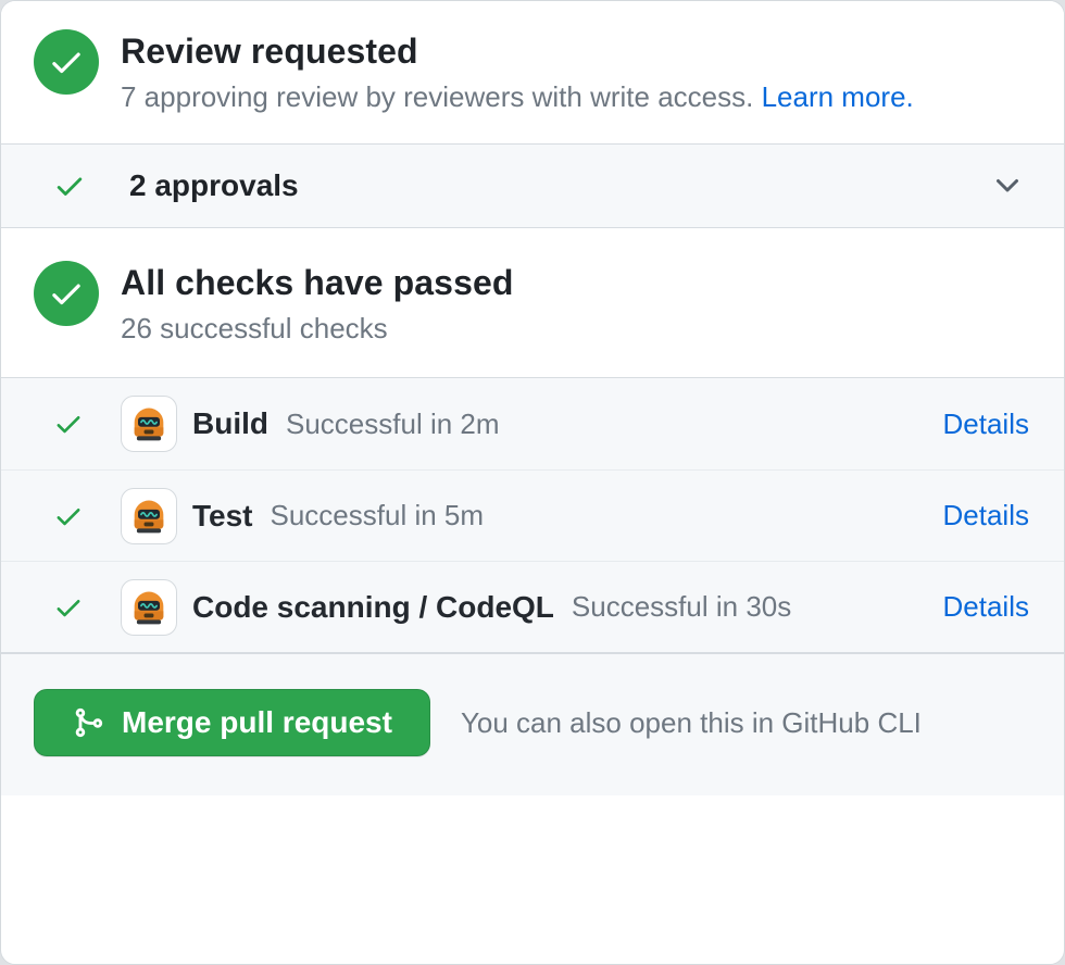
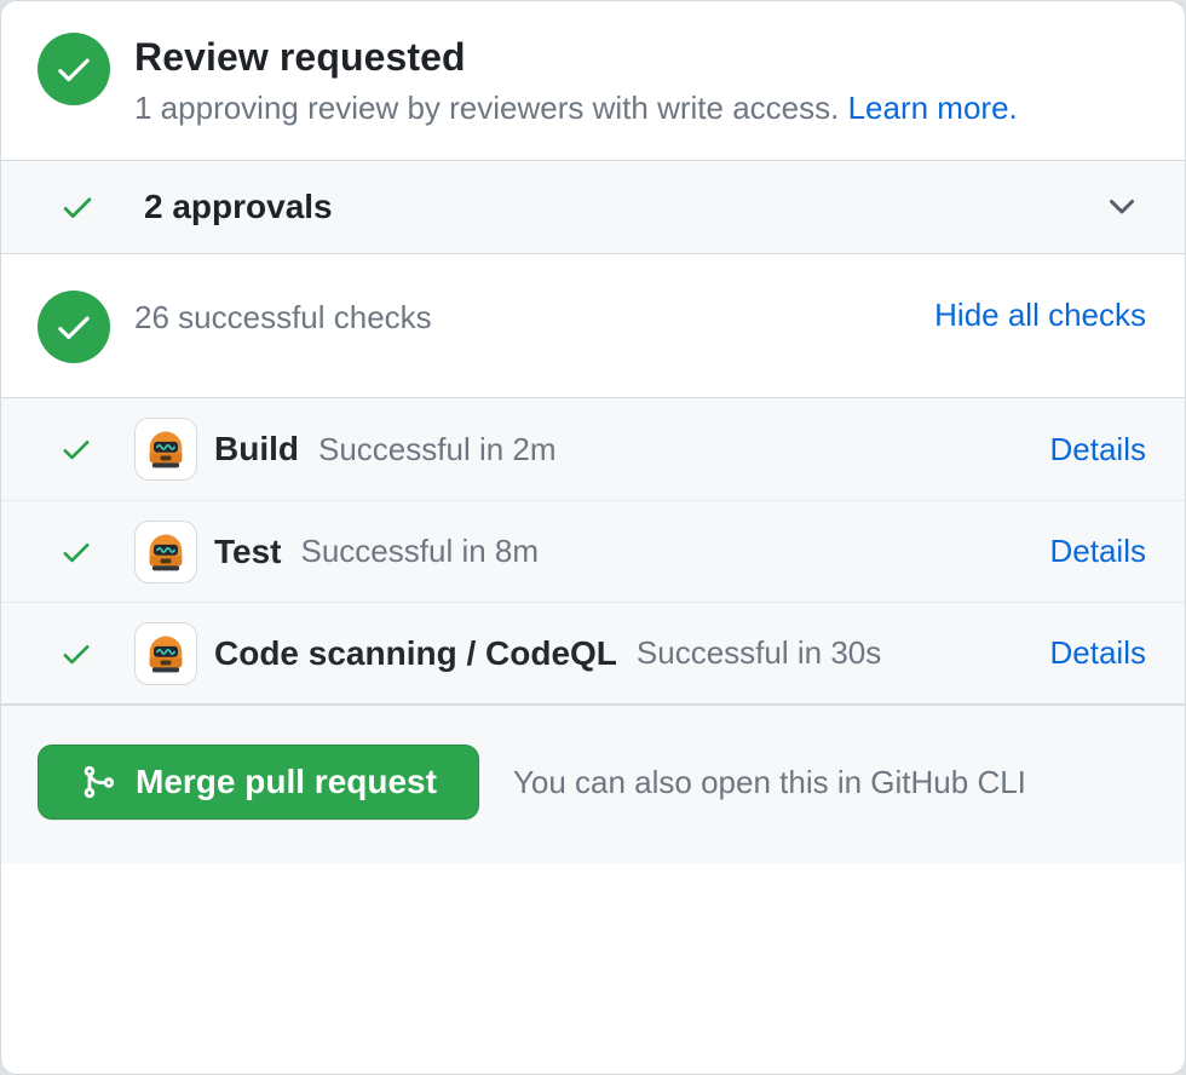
  Review requested
- 7 approving review by reviewers with write access. Learn more.
+ 1 approving review by reviewers with write access. Learn more.
  2 approvals
- All checks have passed
  26 successful checks
+ Hide all checks
  Build
  Successful in 2m
  Details
  Test
- Successful in 5m
+ Successful in 8m
  Details
  Code scanning / CodeQL
  Successful in 30s
  Details
  Merge pull request
  You can also open this in GitHub CLI
